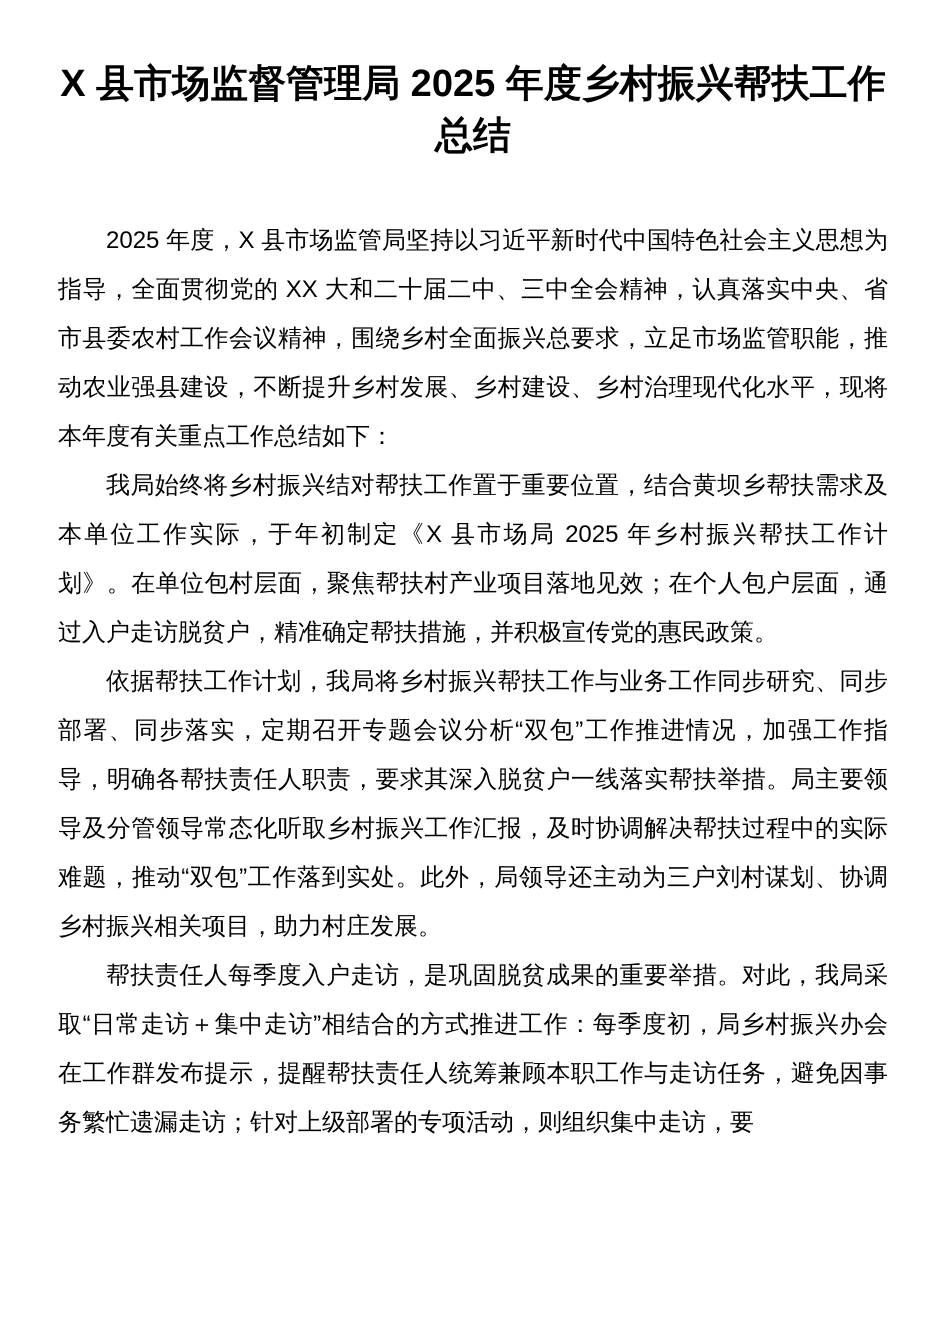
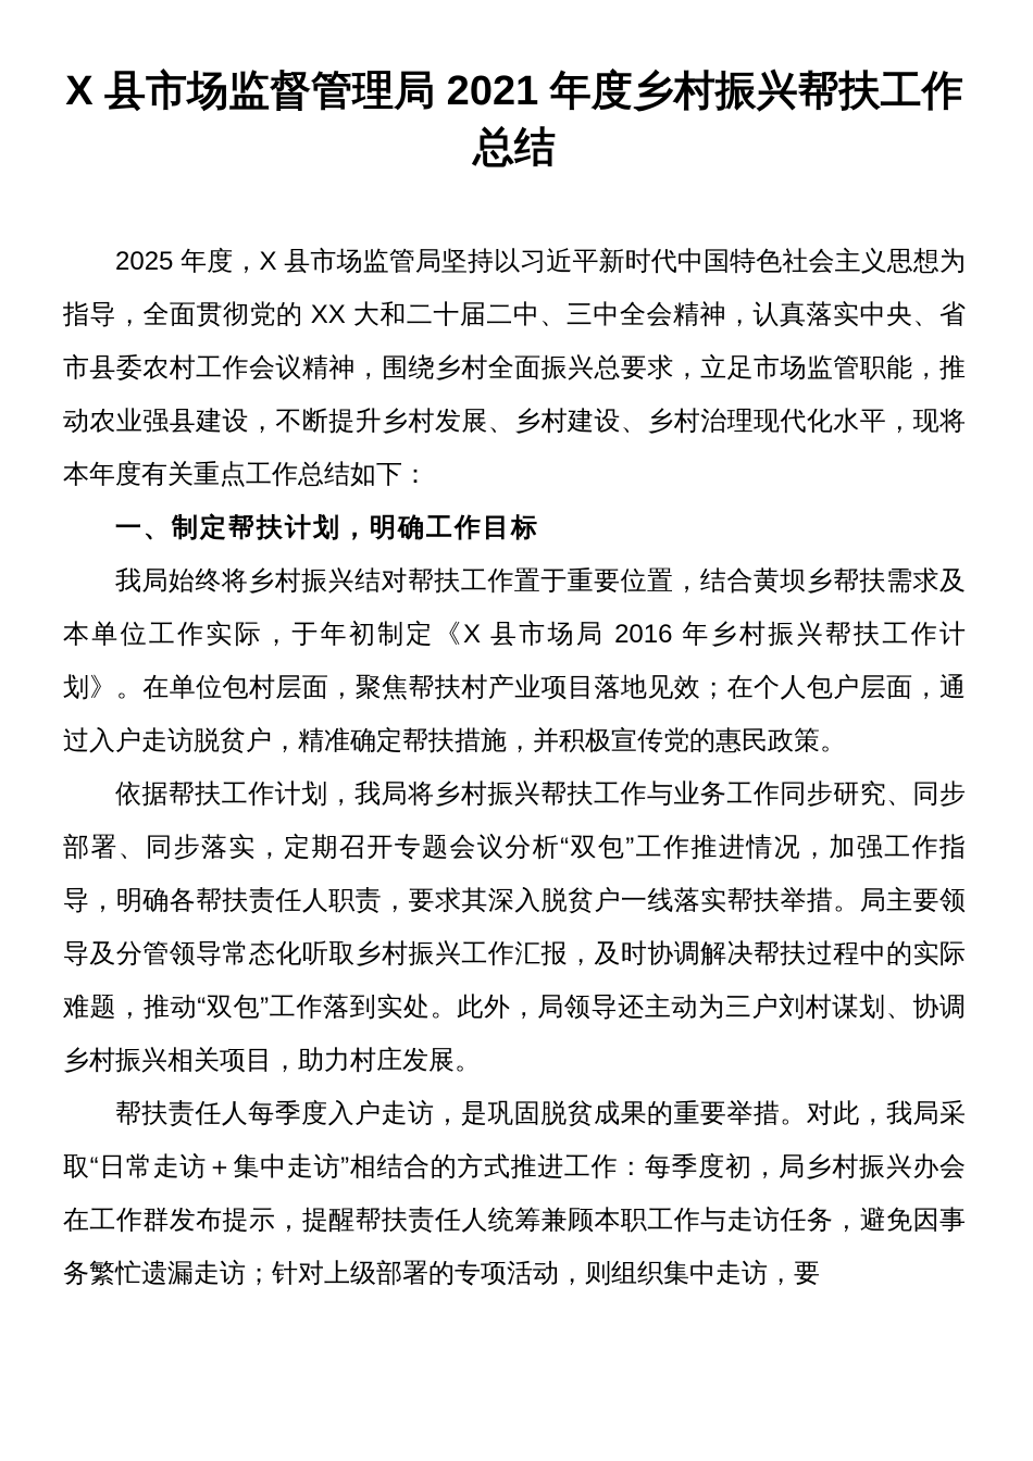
- X 县市场监督管理局 2025 年度乡村振兴帮扶工作总结
+ X 县市场监督管理局 2021 年度乡村振兴帮扶工作总结
  2025 年度，X 县市场监管局坚持以习近平新时代中国特色社会主义思想为指导，全面贯彻党的 XX 大和二十届二中、三中全会精神，认真落实中央、省市县委农村工作会议精神，围绕乡村全面振兴总要求，立足市场监管职能，推动农业强县建设，不断提升乡村发展、乡村建设、乡村治理现代化水平，现将本年度有关重点工作总结如下：
+ 一、制定帮扶计划，明确工作目标
- 我局始终将乡村振兴结对帮扶工作置于重要位置，结合黄坝乡帮扶需求及本单位工作实际，于年初制定《X 县市场局 2025 年乡村振兴帮扶工作计划》。在单位包村层面，聚焦帮扶村产业项目落地见效；在个人包户层面，通过入户走访脱贫户，精准确定帮扶措施，并积极宣传党的惠民政策。
+ 我局始终将乡村振兴结对帮扶工作置于重要位置，结合黄坝乡帮扶需求及本单位工作实际，于年初制定《X 县市场局 2016 年乡村振兴帮扶工作计划》。在单位包村层面，聚焦帮扶村产业项目落地见效；在个人包户层面，通过入户走访脱贫户，精准确定帮扶措施，并积极宣传党的惠民政策。
  依据帮扶工作计划，我局将乡村振兴帮扶工作与业务工作同步研究、同步部署、同步落实，定期召开专题会议分析“双包”工作推进情况，加强工作指导，明确各帮扶责任人职责，要求其深入脱贫户一线落实帮扶举措。局主要领导及分管领导常态化听取乡村振兴工作汇报，及时协调解决帮扶过程中的实际难题，推动“双包”工作落到实处。此外，局领导还主动为三户刘村谋划、协调乡村振兴相关项目，助力村庄发展。
  帮扶责任人每季度入户走访，是巩固脱贫成果的重要举措。对此，我局采取“日常走访＋集中走访”相结合的方式推进工作：每季度初，局乡村振兴办会在工作群发布提示，提醒帮扶责任人统筹兼顾本职工作与走访任务，避免因事务繁忙遗漏走访；针对上级部署的专项活动，则组织集中走访，要
